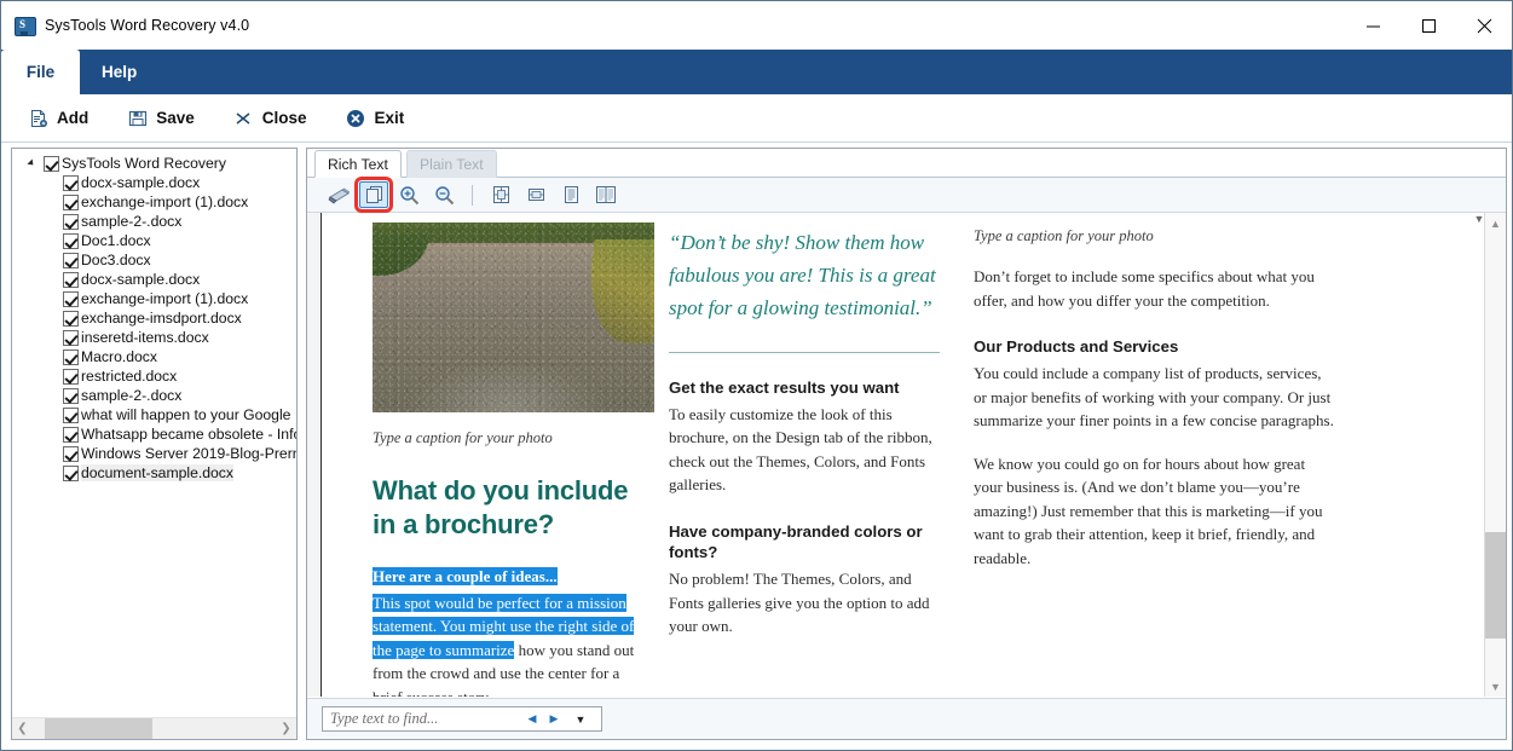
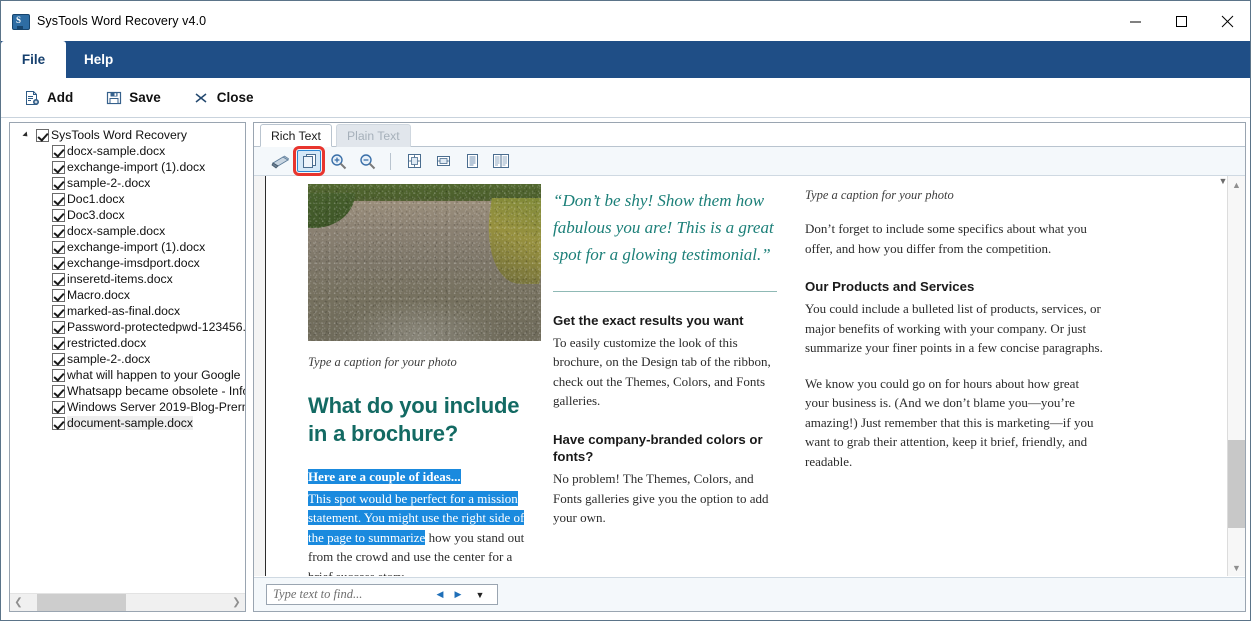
  S
  SysTools Word Recovery v4.0
  File
  Help
  Add
  Save
  Close
- Exit
  SysTools Word Recovery
  docx-sample.docx
  exchange-import (1).docx
  sample-2-.docx
  Doc1.docx
  Doc3.docx
  docx-sample.docx
  exchange-import (1).docx
  exchange-imsdport.docx
  inseretd-items.docx
  Macro.docx
+ marked-as-final.docx
+ Password-protectedpwd-123456.
  restricted.docx
  sample-2-.docx
  what will happen to your Google
  Whatsapp became obsolete - Inf
  Windows Server 2019-Blog-Prer
  document-sample.docx
  ❮
  ❯
  Rich Text
  Plain Text
  Type a caption for your photo
  What do you include in a brochure?
  Here are a couple of ideas...
  This spot would be perfect for a mission statement. You might use the right side of the page to summarize how you stand out from the crowd and use the center for a
  “Don’t be shy! Show them how fabulous you are! This is a great spot for a glowing testimonial.”
  Get the exact results you want
  To easily customize the look of this brochure, on the Design tab of the ribbon, check out the Themes, Colors, and Fonts galleries.
  Have company-branded colors or fonts?
  No problem! The Themes, Colors, and Fonts galleries give you the option to add your own.
  Type a caption for your photo
- Don’t forget to include some specifics about what you offer, and how you differ your the competition.
+ Don’t forget to include some specifics about what you offer, and how you differ from the competition.
  Our Products and Services
- You could include a company list of products, services, or major benefits of working with your company. Or just summarize your finer points in a few concise paragraphs.
+ You could include a bulleted list of products, services, or major benefits of working with your company. Or just summarize your finer points in a few concise paragraphs.
  We know you could go on for hours about how great your business is. (And we don’t blame you—you’re amazing!) Just remember that this is marketing—if you want to grab their attention, keep it brief, friendly, and readable.
  ▼
  ▲
  ▼
  Type text to find...
  ◀
  ▶
  ▼
